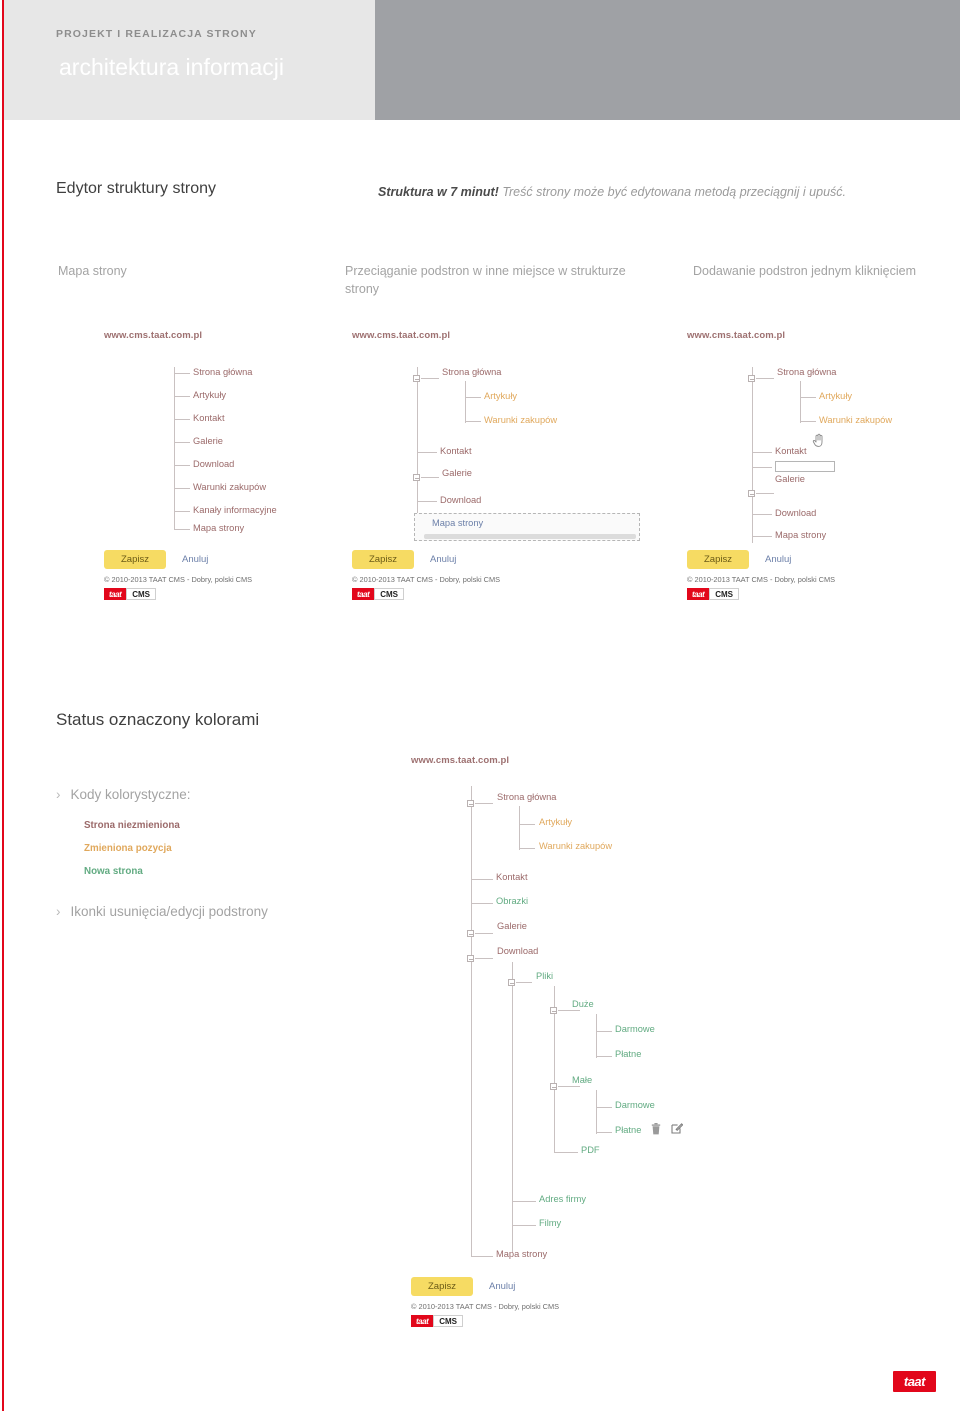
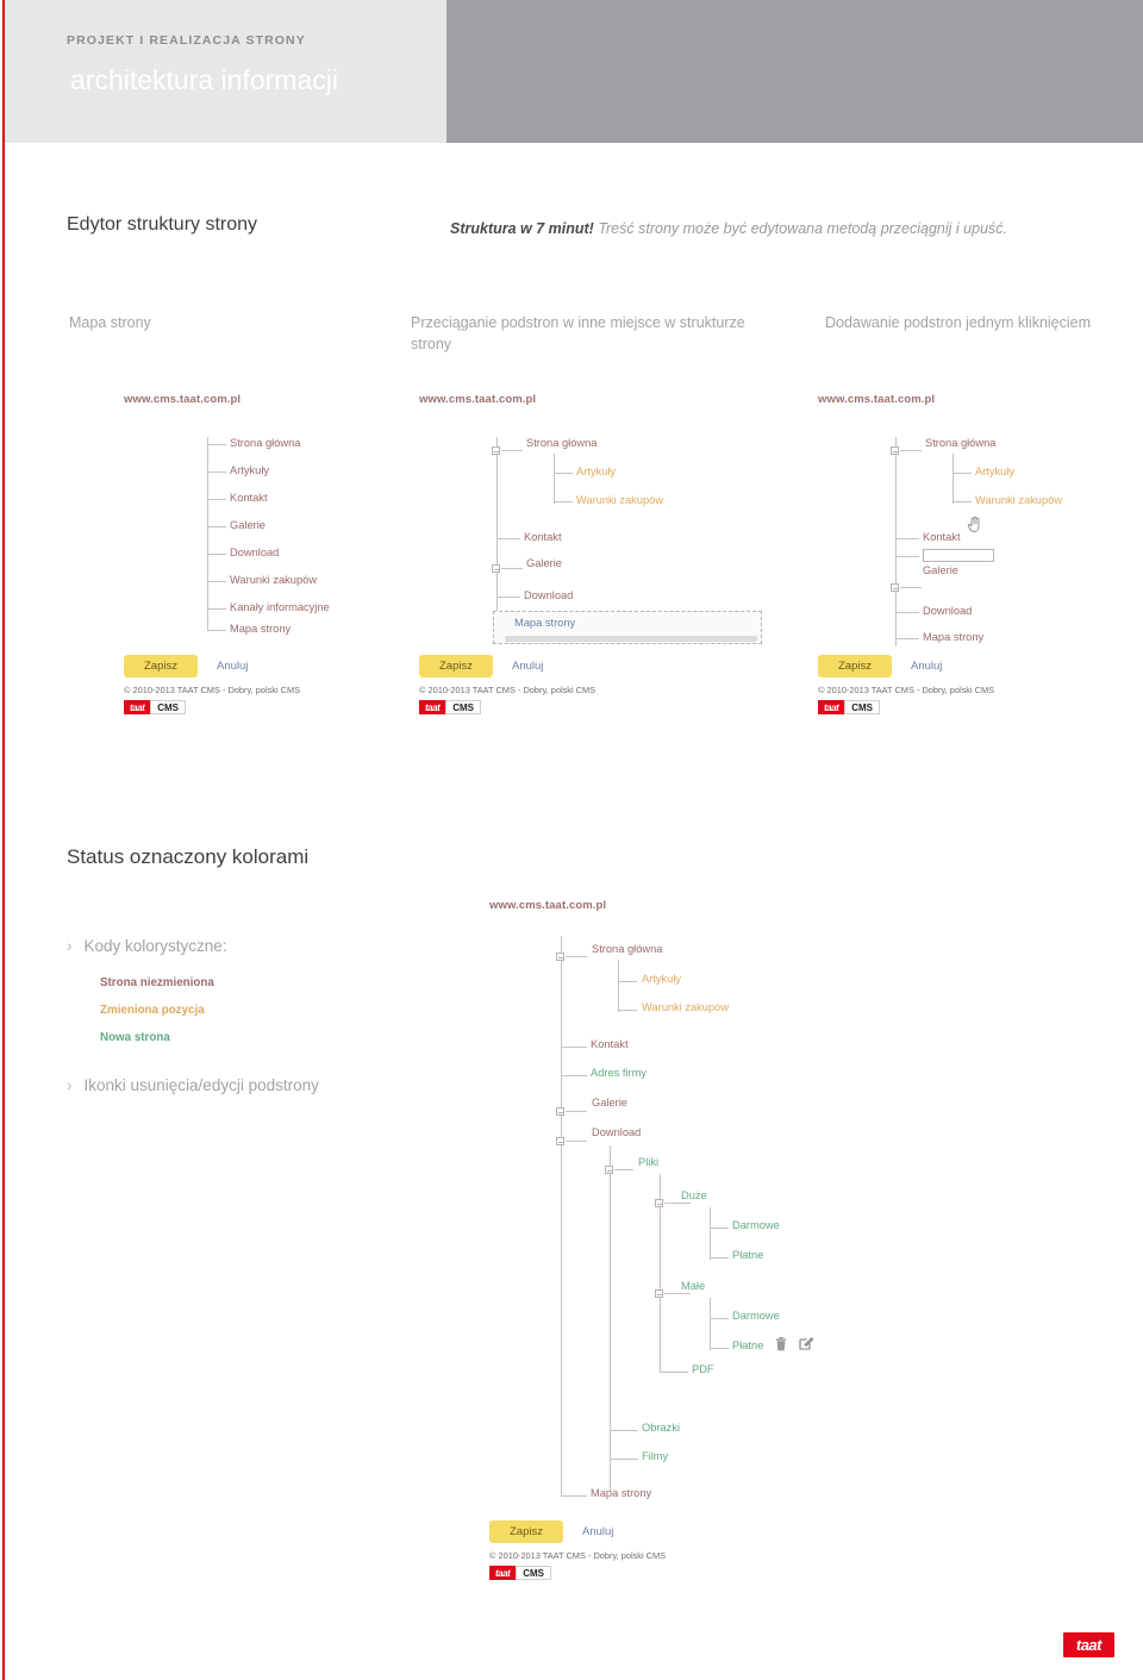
  PROJEKT I REALIZACJA STRONY
  architektura informacji
  Edytor struktury strony
  Struktura w 7 minut! Treść strony może być edytowana metodą przeciągnij i upuść.
  Mapa strony
  Przeciąganie podstron w inne miejsce w strukturze strony
  Dodawanie podstron jednym kliknięciem
  www.cms.taat.com.pl
  Strona główna
  Artykuły
  Kontakt
  Galerie
  Download
  Warunki zakupów
  Kanały informacyjne
  Mapa strony
  Zapisz
  Anuluj
  © 2010-2013 TAAT CMS - Dobry, polski CMS
  taat
  CMS
  www.cms.taat.com.pl
  Strona główna
  Artykuły
  Warunki zakupów
  Kontakt
  Galerie
  Download
  Mapa strony
  Zapisz
  Anuluj
  © 2010-2013 TAAT CMS - Dobry, polski CMS
  taat
  CMS
  www.cms.taat.com.pl
  Strona główna
  Artykuły
  Warunki zakupów
  Kontakt
  Galerie
  Download
  Mapa strony
  Zapisz
  Anuluj
  © 2010-2013 TAAT CMS - Dobry, polski CMS
  taat
  CMS
  Status oznaczony kolorami
  › Kody kolorystyczne:
  Strona niezmieniona
  Zmieniona pozycja
  Nowa strona
  › Ikonki usunięcia/edycji podstrony
  www.cms.taat.com.pl
  Strona główna
  Artykuły
  Warunki zakupów
  Kontakt
- Obrazki
+ Adres firmy
  Galerie
  Download
  Pliki
  Duże
  Darmowe
  Płatne
  Małe
  Darmowe
  Płatne
  PDF
- Adres firmy
+ Obrazki
  Filmy
  Mapa strony
  Zapisz
  Anuluj
  © 2010-2013 TAAT CMS - Dobry, polski CMS
  taat
  CMS
  taat
